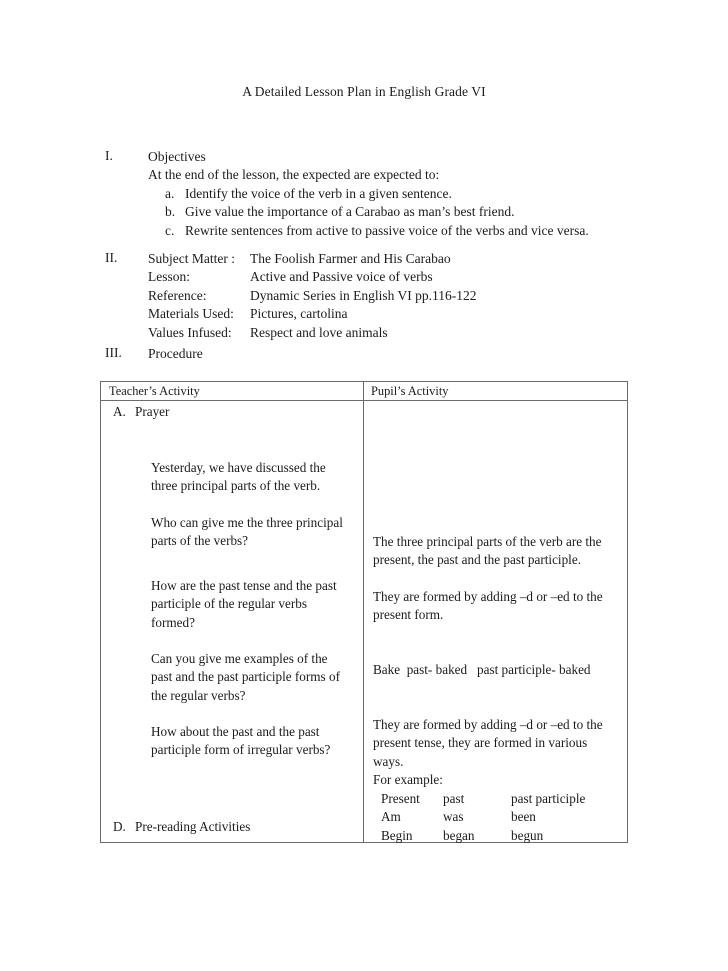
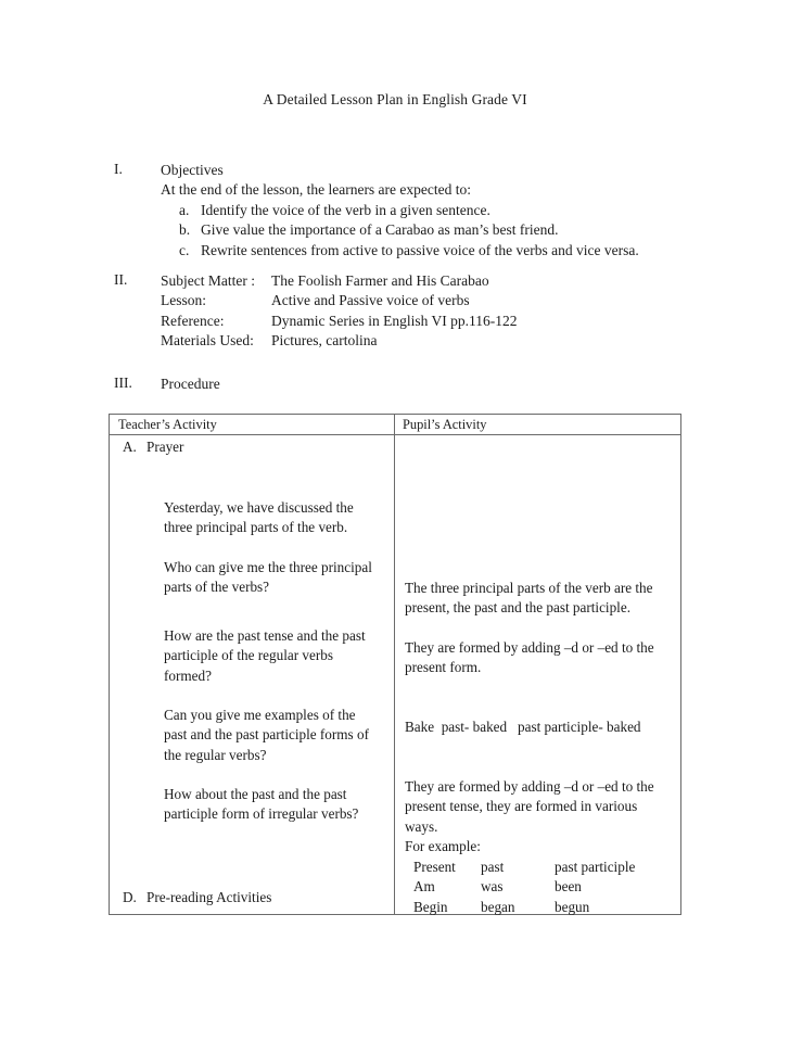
  A Detailed Lesson Plan in English Grade VI
  I.
  Objectives
- At the end of the lesson, the expected are expected to:
+ At the end of the lesson, the learners are expected to:
  a.
  Identify the voice of the verb in a given sentence.
  b.
  Give value the importance of a Carabao as man’s best friend.
  c.
  Rewrite sentences from active to passive voice of the verbs and vice versa.
  II.
  Subject Matter :
  The Foolish Farmer and His Carabao
  Lesson:
  Active and Passive voice of verbs
  Reference:
  Dynamic Series in English VI pp.116-122
  Materials Used:
  Pictures, cartolina
- Values Infused:
- Respect and love animals
  III.
  Procedure
  Teacher’s Activity
  Pupil’s Activity
  A.
  Prayer
  Yesterday, we have discussed the
  three principal parts of the verb.
  Who can give me the three principal
  parts of the verbs?
  How are the past tense and the past
  participle of the regular verbs
  formed?
  Can you give me examples of the
  past and the past participle forms of
  the regular verbs?
  How about the past and the past
  participle form of irregular verbs?
  D.
  Pre-reading Activities
  The three principal parts of the verb are the
  present, the past and the past participle.
  They are formed by adding –d or –ed to the
  present form.
  Bake past- baked past participle- baked
  They are formed by adding –d or –ed to the
  present tense, they are formed in various
  ways.
  For example:
  Present
  past
  past participle
  Am
  was
  been
  Begin
  began
  begun
